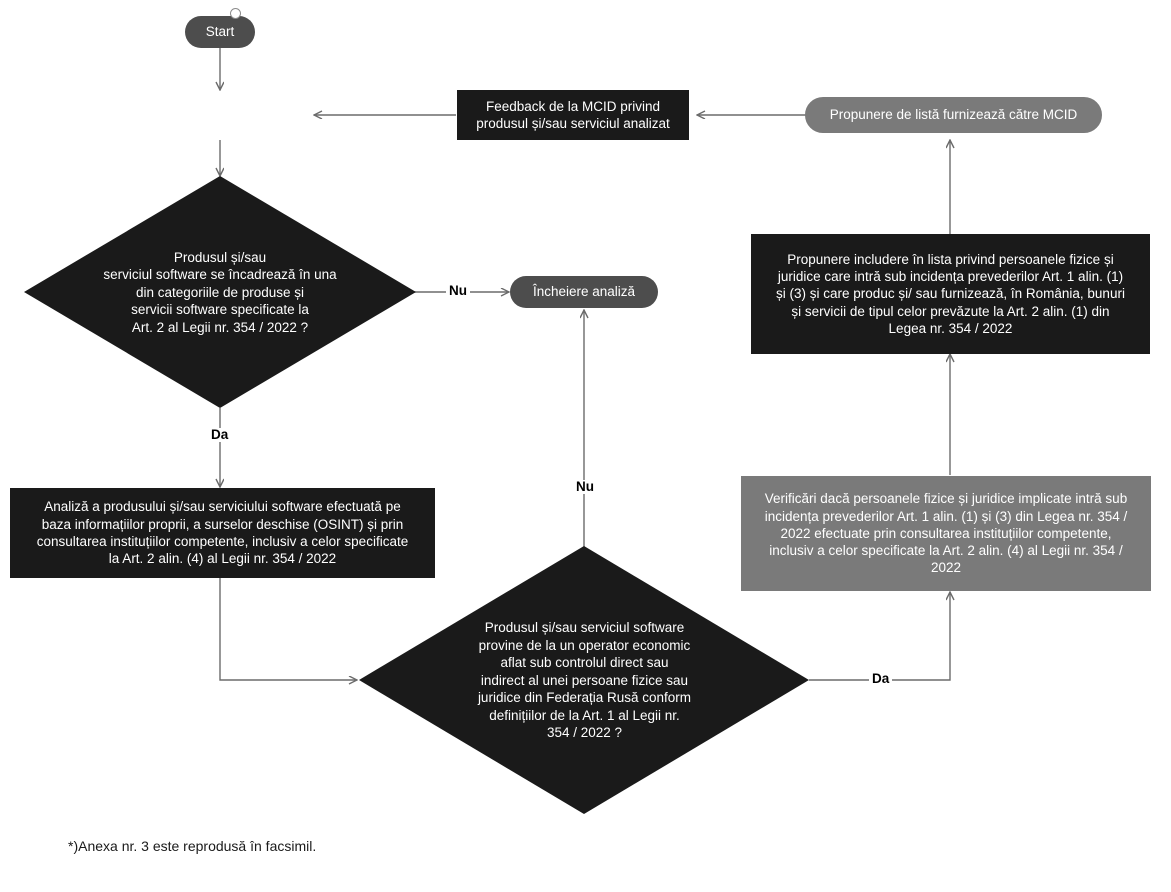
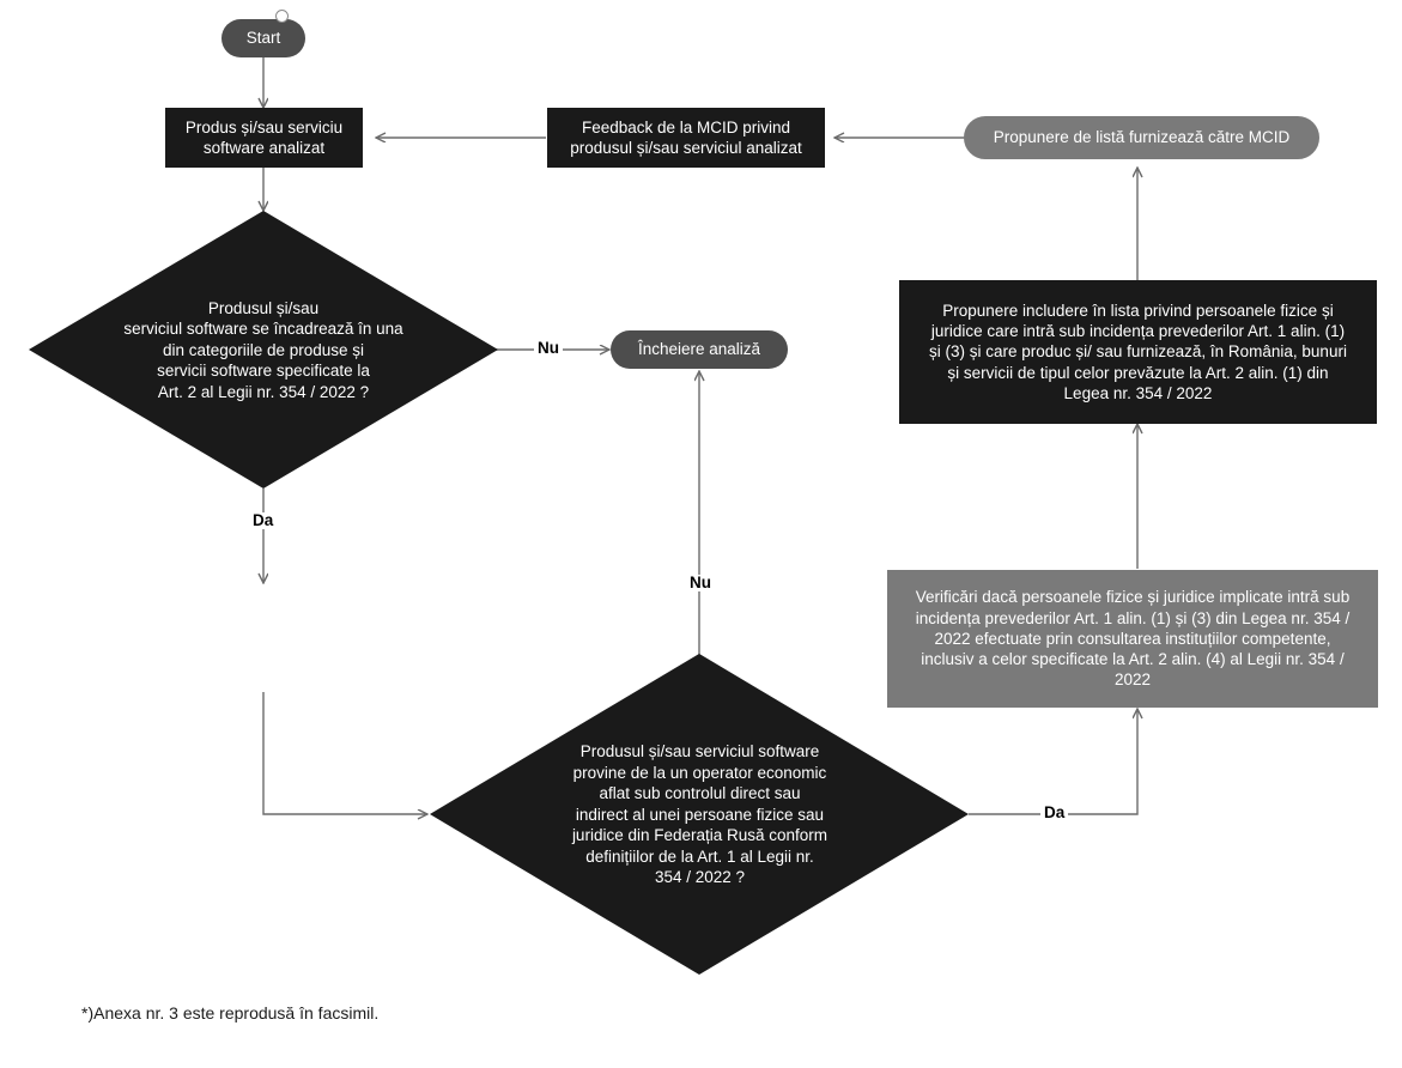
  Start
+ Produs și/sau serviciu
+ software analizat
  Feedback de la MCID privind
  produsul și/sau serviciul analizat
  Propunere de listă furnizează către MCID
  Produsul și/sau
  serviciul software se încadrează în una
  din categoriile de produse și
  servicii software specificate la
  Art. 2 al Legii nr. 354 / 2022 ?
  Încheiere analiză
  Propunere includere în lista privind persoanele fizice și
  juridice care intră sub incidența prevederilor Art. 1 alin. (1)
  și (3) și care produc și/ sau furnizează, în România, bunuri
  și servicii de tipul celor prevăzute la Art. 2 alin. (1) din
  Legea nr. 354 / 2022
- Analiză a produsului și/sau serviciului software efectuată pe
- baza informațiilor proprii, a surselor deschise (OSINT) și prin
- consultarea instituțiilor competente, inclusiv a celor specificate
- la Art. 2 alin. (4) al Legii nr. 354 / 2022
  Verificări dacă persoanele fizice și juridice implicate intră sub
  incidența prevederilor Art. 1 alin. (1) și (3) din Legea nr. 354 /
  2022 efectuate prin consultarea instituțiilor competente,
  inclusiv a celor specificate la Art. 2 alin. (4) al Legii nr. 354 /
  2022
  Produsul și/sau serviciul software
  provine de la un operator economic
  aflat sub controlul direct sau
  indirect al unei persoane fizice sau
  juridice din Federația Rusă conform
  definițiilor de la Art. 1 al Legii nr.
  354 / 2022 ?
  Nu
  Da
  Nu
  Da
  *)Anexa nr. 3 este reprodusă în facsimil.
